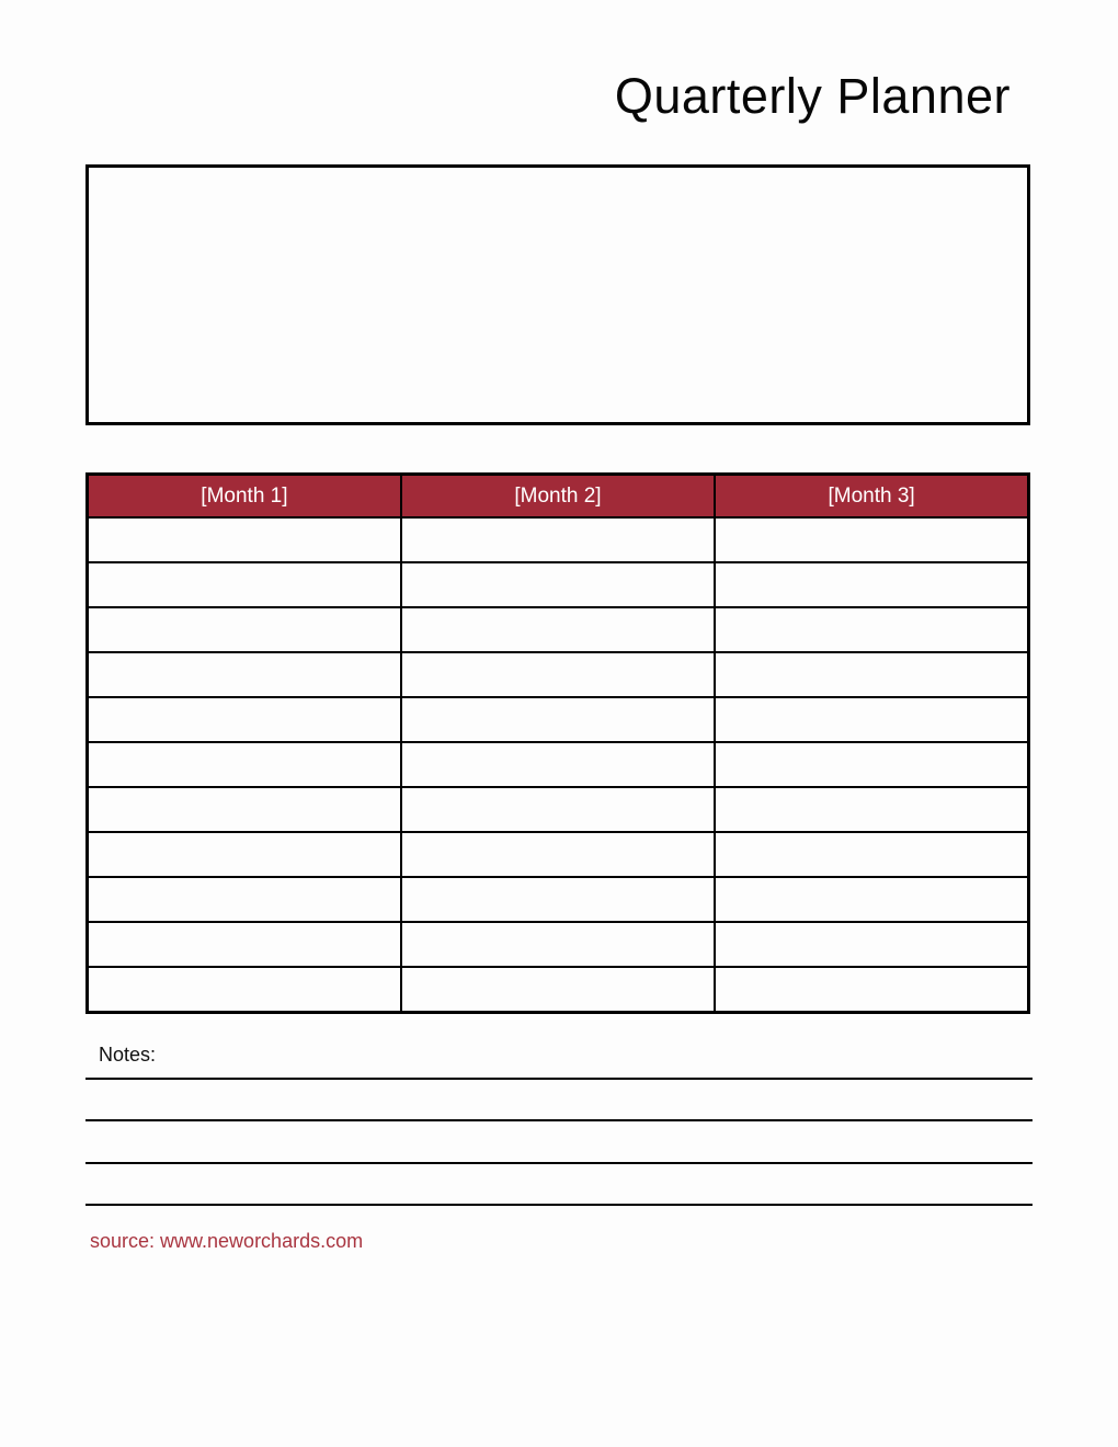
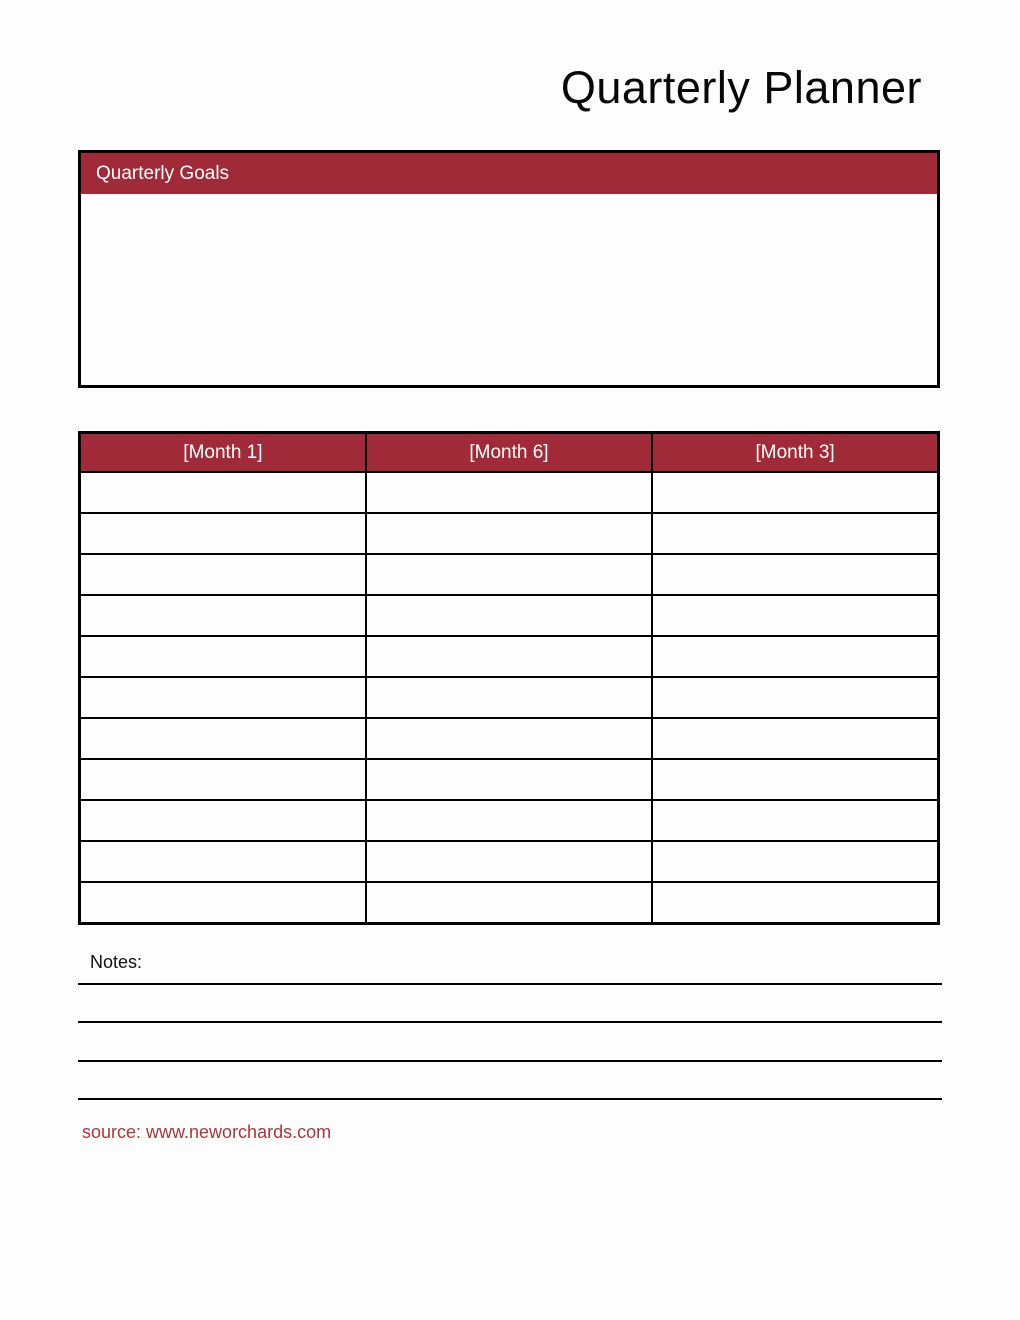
  Quarterly Planner
+ Quarterly Goals
- [Month 1]	[Month 2]	[Month 3]
+ [Month 1]	[Month 6]	[Month 3]
  Notes:
  source: www.neworchards.com
